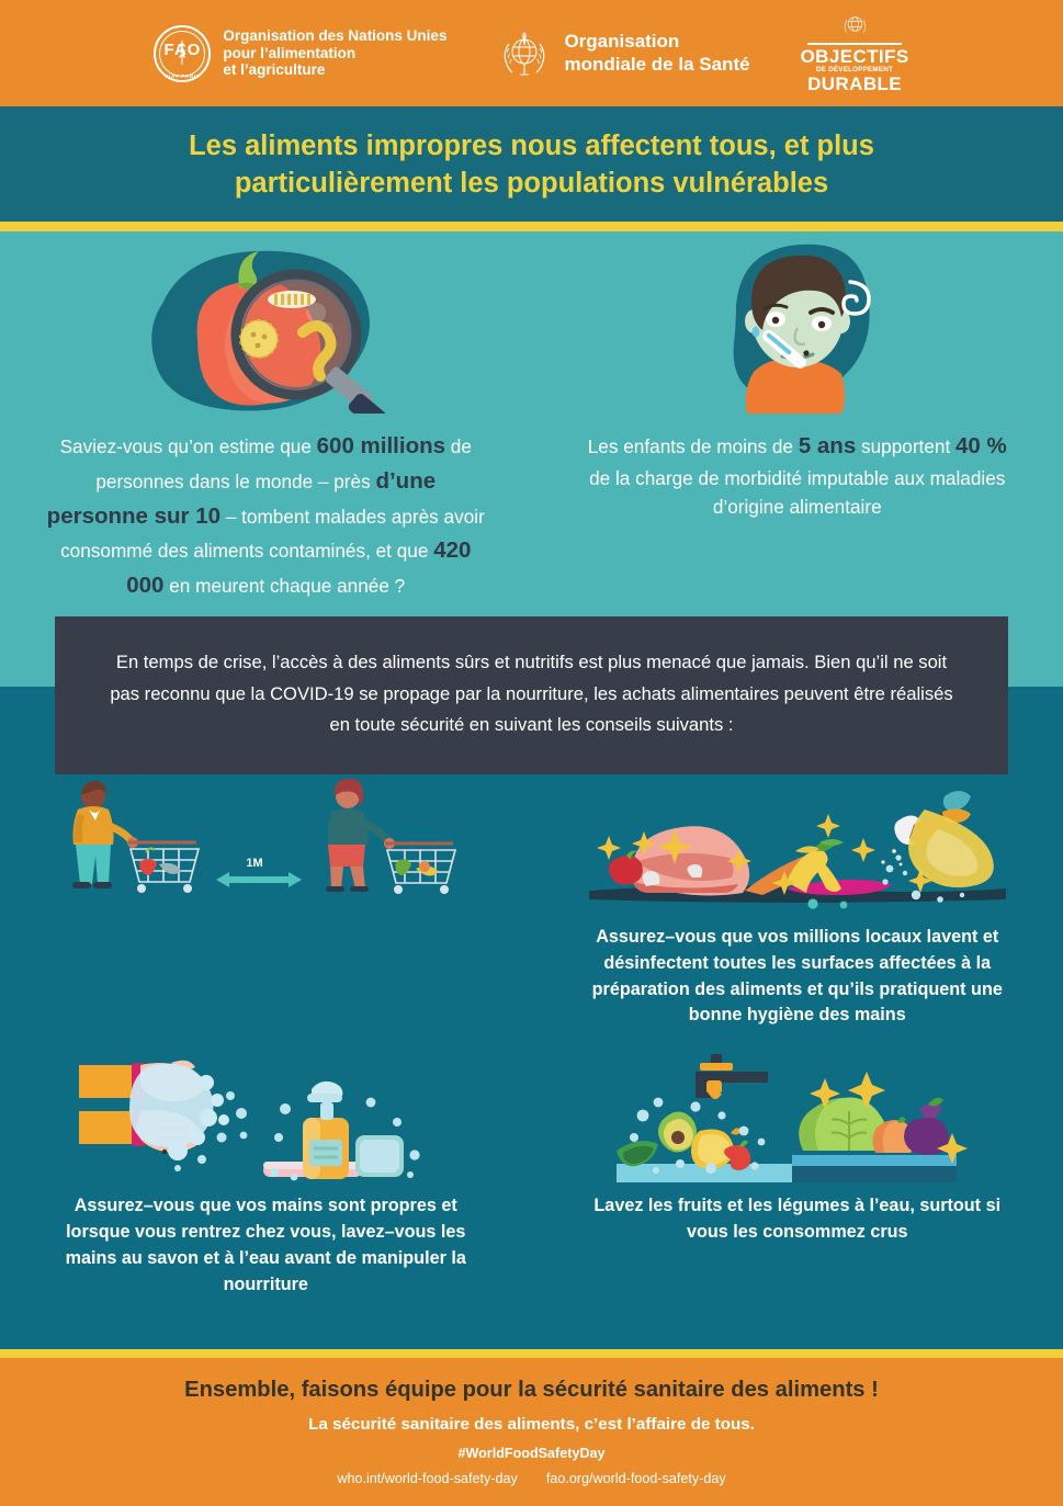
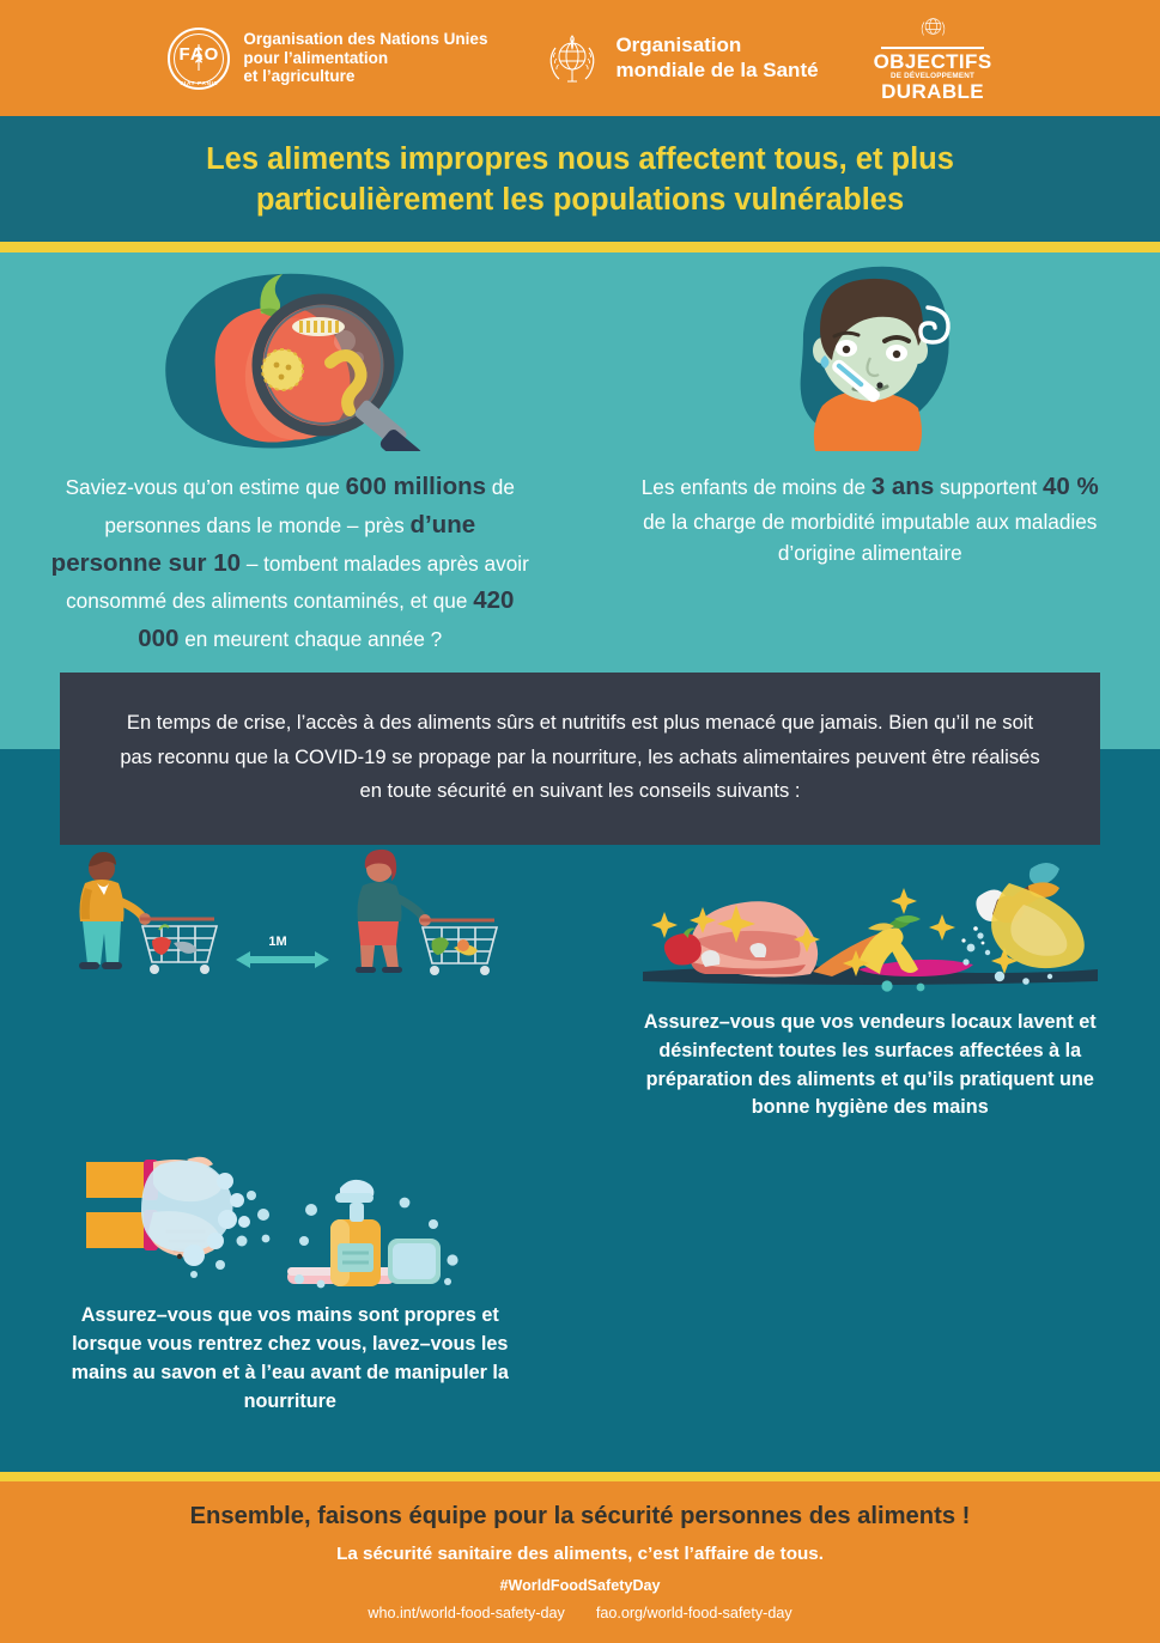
  FAO
  Organisation des Nations Unies
  pour l’alimentation
  et l’agriculture
  Organisation
  mondiale de la Santé
  OBJECTIFS
  DURABLE
  Les aliments impropres nous affectent tous, et plus particulièrement les populations vulnérables
  Saviez-vous qu’on estime que 600 millions de personnes dans le monde – près d’une personne sur 10 – tombent malades après avoir consommé des aliments contaminés, et que 420 000 en meurent chaque année ?
- Les enfants de moins de 5 ans supportent 40 % de la charge de morbidité imputable aux maladies d’origine alimentaire
+ Les enfants de moins de 3 ans supportent 40 % de la charge de morbidité imputable aux maladies d’origine alimentaire
  En temps de crise, l’accès à des aliments sûrs et nutritifs est plus menacé que jamais. Bien qu’il ne soit pas reconnu que la COVID-19 se propage par la nourriture, les achats alimentaires peuvent être réalisés en toute sécurité en suivant les conseils suivants :
  1M
- Assurez–vous que vos millions locaux lavent et désinfectent toutes les surfaces affectées à la préparation des aliments et qu’ils pratiquent une bonne hygiène des mains
+ Assurez–vous que vos vendeurs locaux lavent et désinfectent toutes les surfaces affectées à la préparation des aliments et qu’ils pratiquent une bonne hygiène des mains
  Assurez–vous que vos mains sont propres et lorsque vous rentrez chez vous, lavez–vous les mains au savon et à l’eau avant de manipuler la nourriture
- Lavez les fruits et les légumes à l’eau, surtout si vous les consommez crus
- Ensemble, faisons équipe pour la sécurité sanitaire des aliments !
+ Ensemble, faisons équipe pour la sécurité personnes des aliments !
  La sécurité sanitaire des aliments, c’est l’affaire de tous.
  #WorldFoodSafetyDay
  who.int/world-food-safety-day
  fao.org/world-food-safety-day
